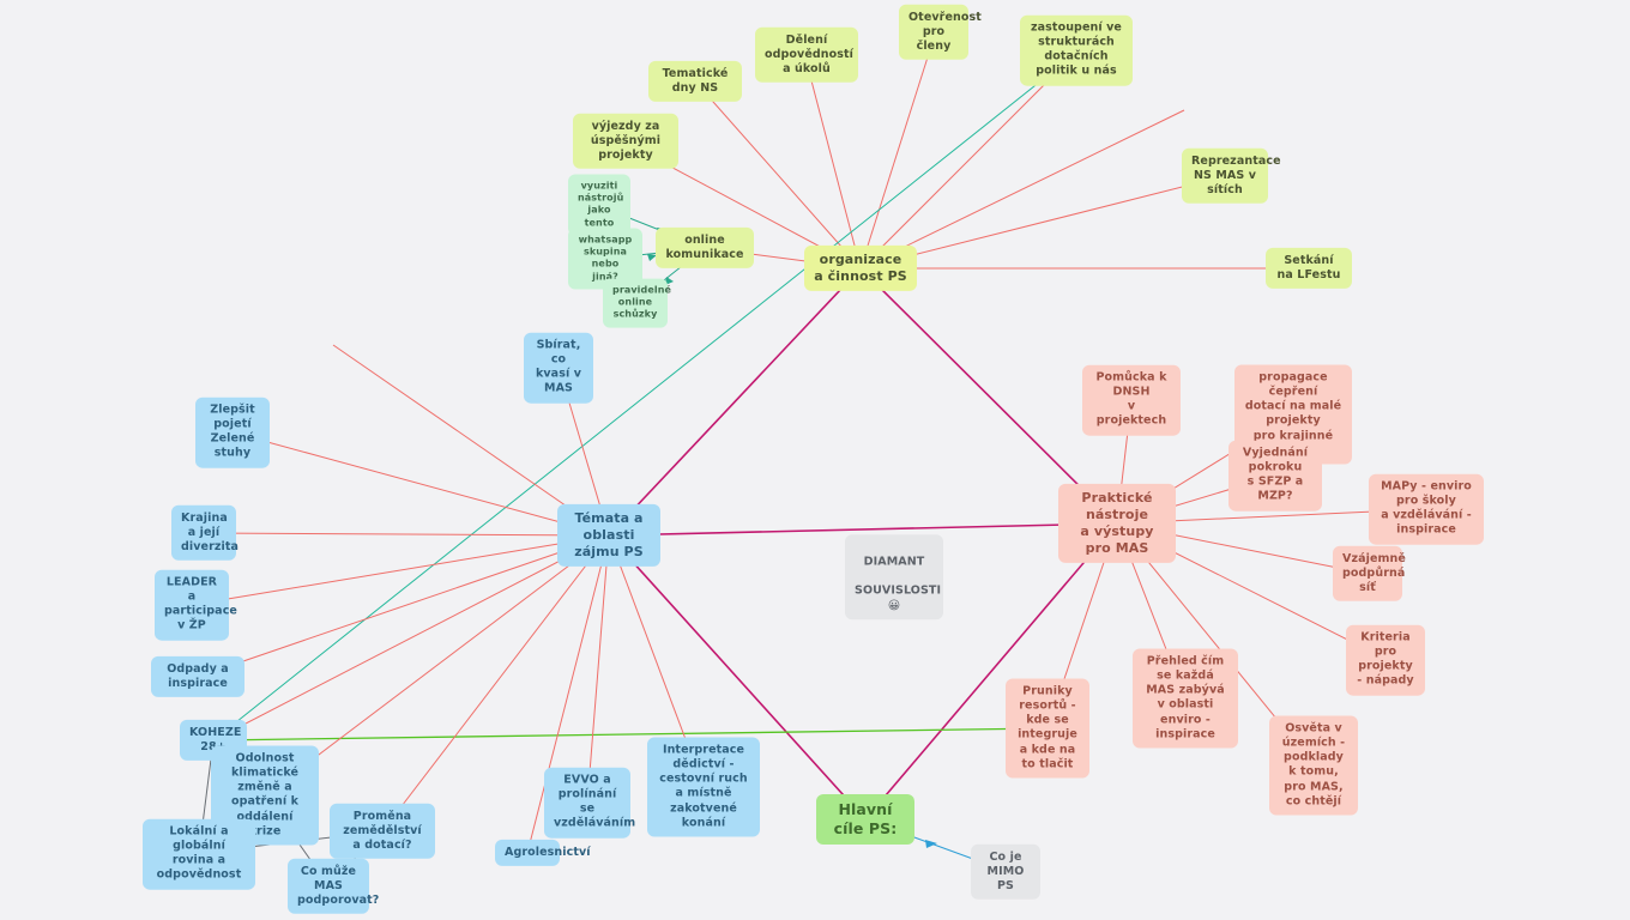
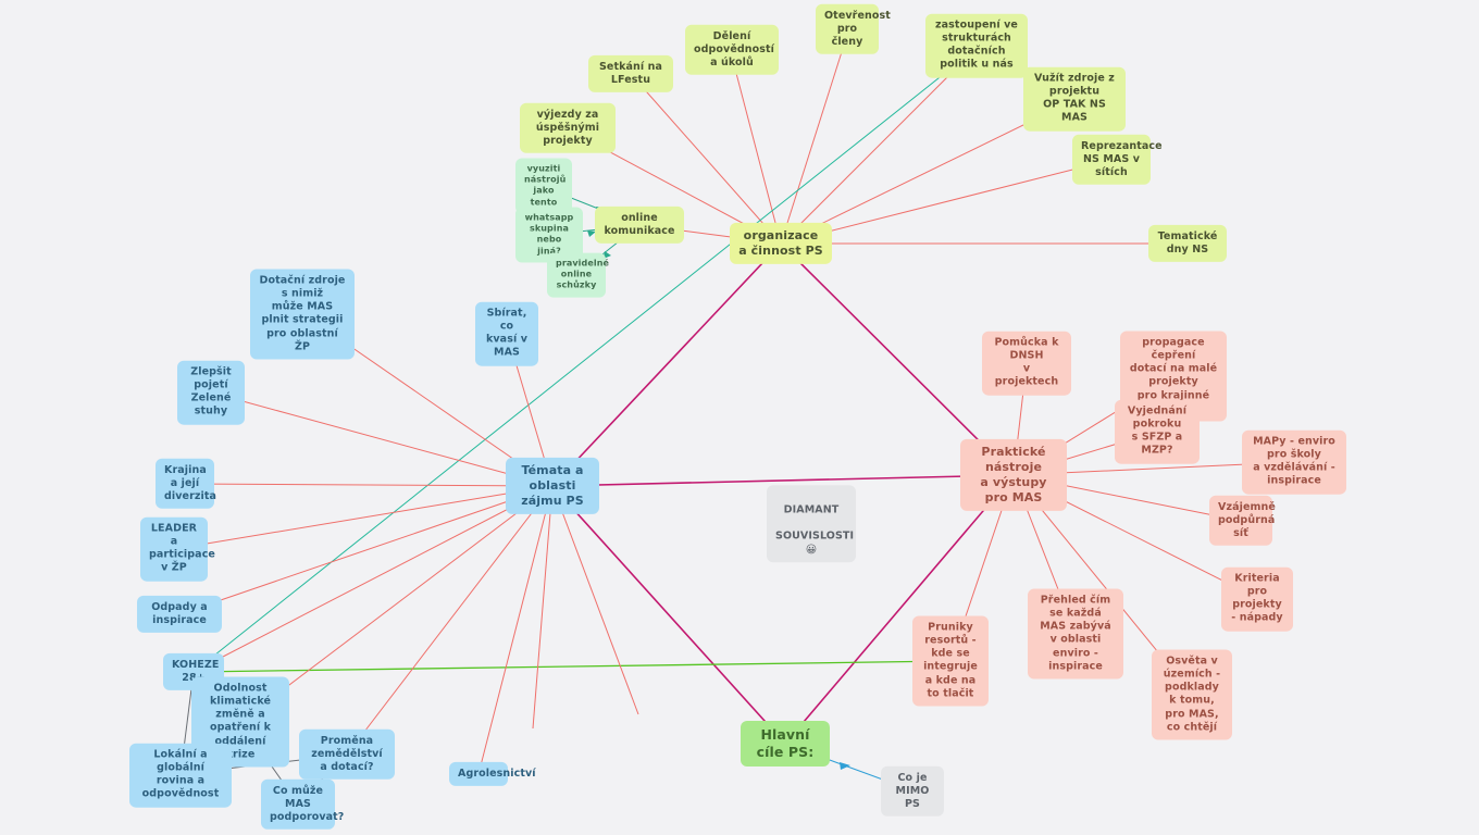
  organizace
  a činnost PS
  Témata a oblasti
  zájmu PS
  Praktické nástroje
  a výstupy pro MAS
  Hlavní cíle PS:
  DIAMANT
  SOUVISLOSTI 😀
  Dělení odpovědností
  a úkolů
  Otevřenost
  pro členy
  zastoupení ve
  strukturách dotačních
  politik u nás
- Tematické dny NS
+ Setkání na LFestu
  výjezdy za
  úspěšnými projekty
+ Vužít zdroje z projektu
+ OP TAK NS MAS
  Reprezantace
  NS MAS v sítích
- Setkání na LFestu
+ Tematické dny NS
  online komunikace
  vyuziti nástrojů
  jako tento
  whatsapp skupina
  nebo jiná?
  pravidelné
  online schůzky
+ Dotační zdroje s nimiž
+ může MAS plnit strategii
+ pro oblastní ŽP
  Sbírat, co
  kvasí v MAS
  Zlepšit pojetí
  Zelené stuhy
  Krajina a její
  diverzita
  LEADER a
  participace v ŽP
  Odpady a inspirace
  KOHEZE 2
- EVVO a prolínání
- se vzděláváním
  Agrolesnictví
- Interpretace dědictví -
- cestovní ruch a místně
- zakotvené konání
  Odolnost klimatické
  změně a opatření k
  oddálení rize
  Lokální a globální
  rovina a odpovědnost
  Proměna zemědělství
  a dotací?
  Co může MAS
  podporovat?
  Pomůcka k DNSH
  v projektech
  propagace čepření
  dotací na malé projekty
  Vyjednání pokroku
  s SFZP a MZP?
  MAPy - enviro pro školy
  a vzdělávání - inspirace
  Vzájemně
  podpůrná síť
  Kriteria pro
  projekty - nápady
  Osvěta v územích -
  podklady k tomu,
  pro MAS, co chtějí
  Přehled čím se každá
  MAS zabývá v oblasti
  enviro - inspirace
  Pruniky resortů -
  kde se integruje
  a kde na to tlačit
  Co je MIMO PS
